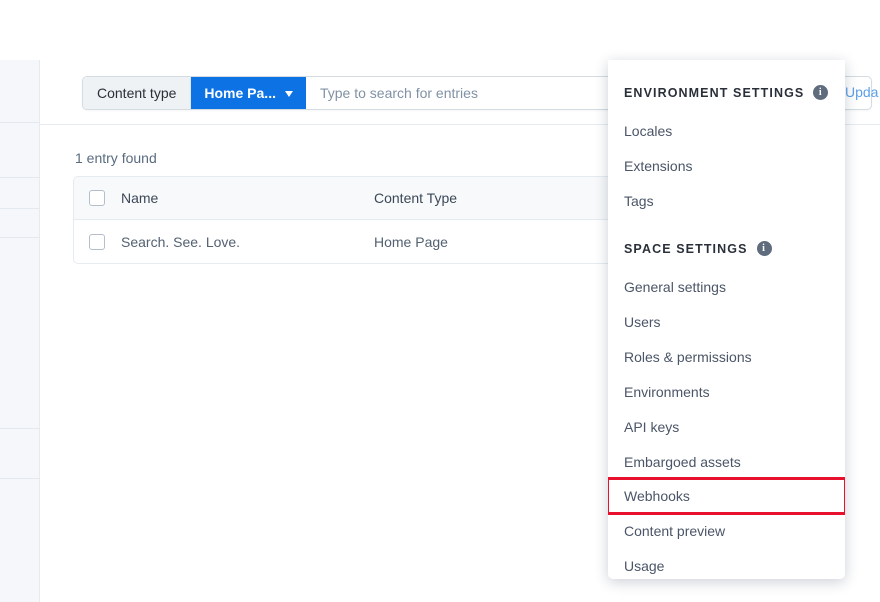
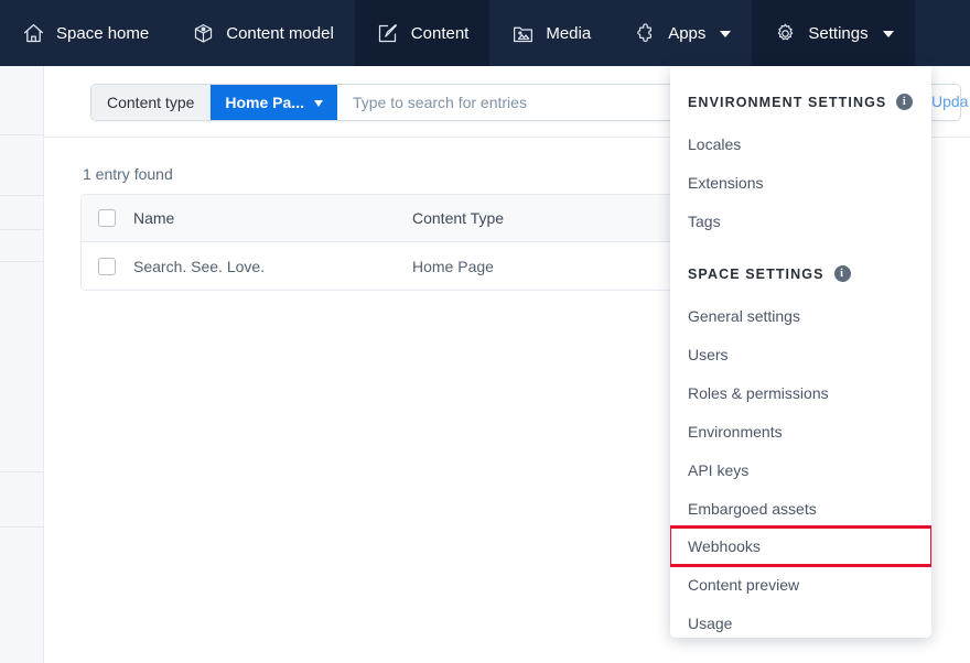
+ Space home
+ Content model
+ Content
+ Media
+ Apps
+ Settings
  Content type
  Home Pa...
  Type to search for entries
  Upda
  1 entry found
  Name
  Content Type
  Search. See. Love.
  Home Page
  ENVIRONMENT SETTINGS
  i
  Locales
  Extensions
  Tags
  SPACE SETTINGS
  i
  General settings
  Users
  Roles & permissions
  Environments
  API keys
  Embargoed assets
  Webhooks
  Content preview
  Usage
